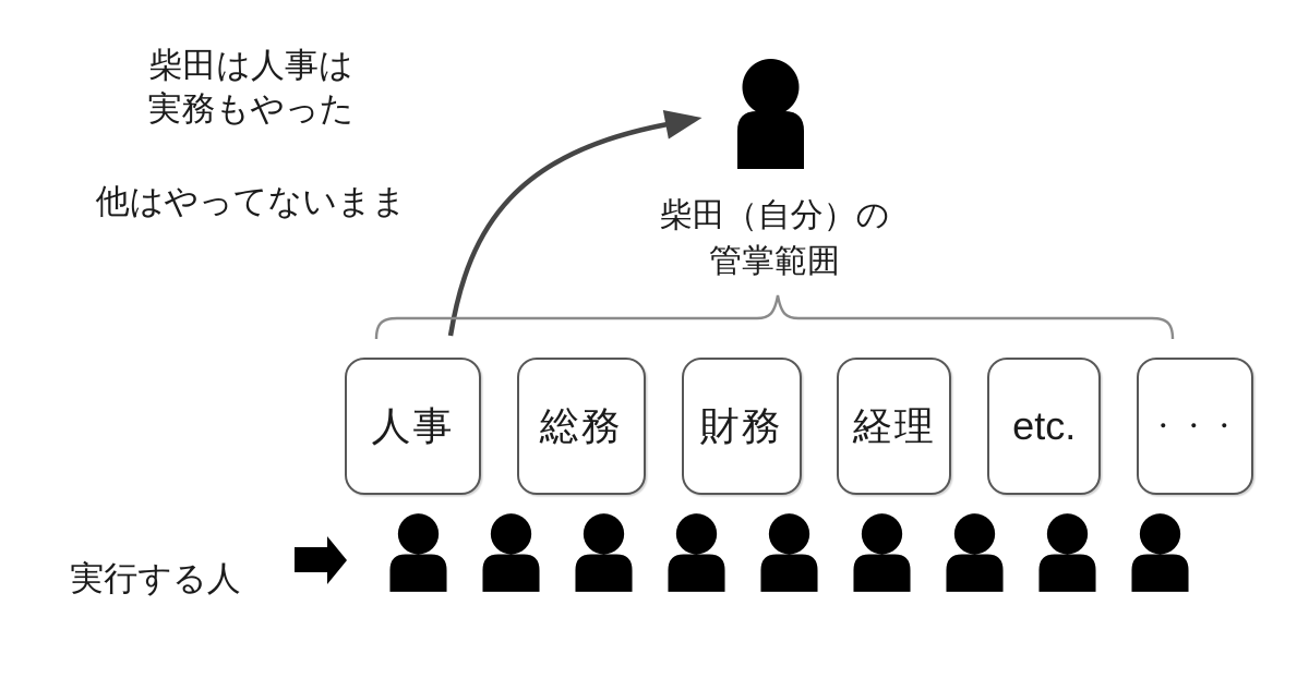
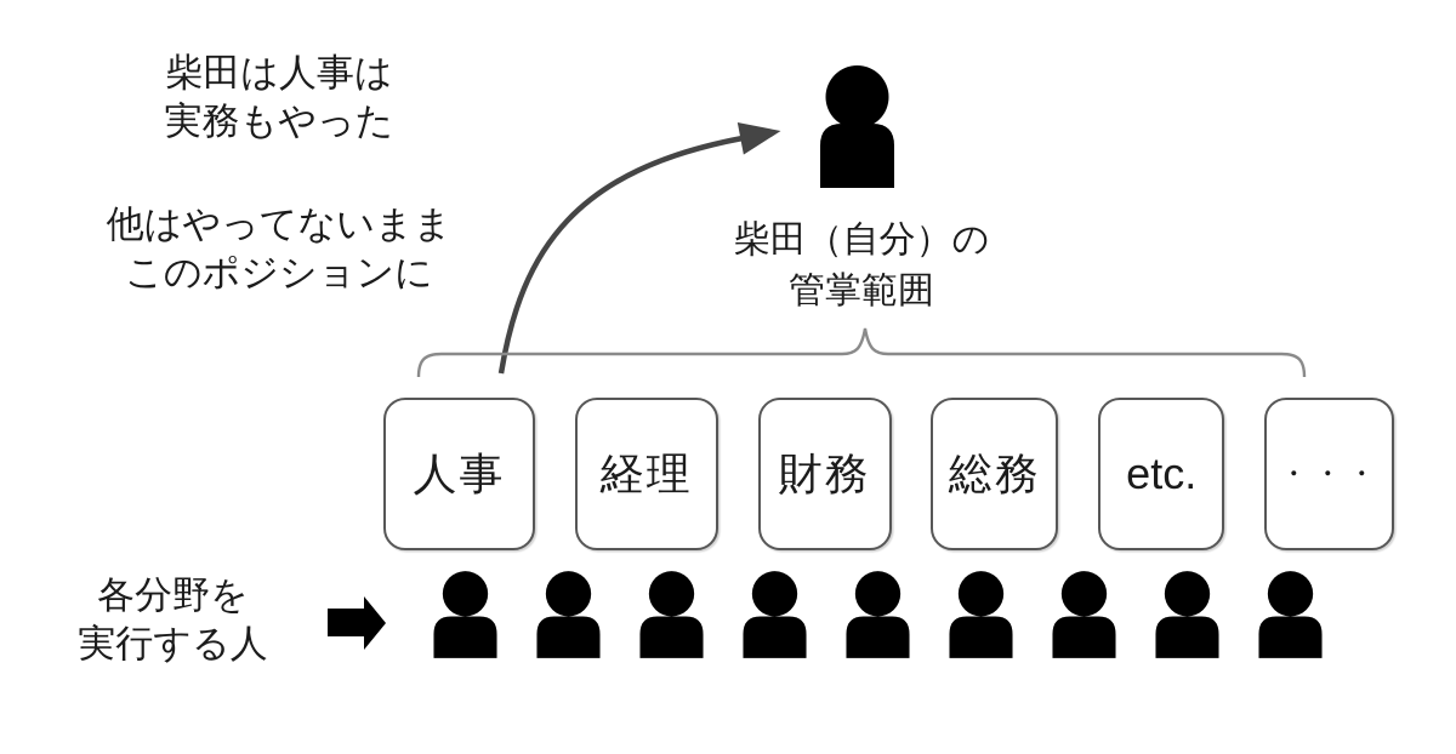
  柴田は人事は
  実務もやった
  他はやってないまま
+ このポジションに
  柴田（自分）の
  管掌範囲
  人事
- 総務
+ 経理
  財務
- 経理
+ 総務
  etc.
  ・・・
+ 各分野を
  実行する人
